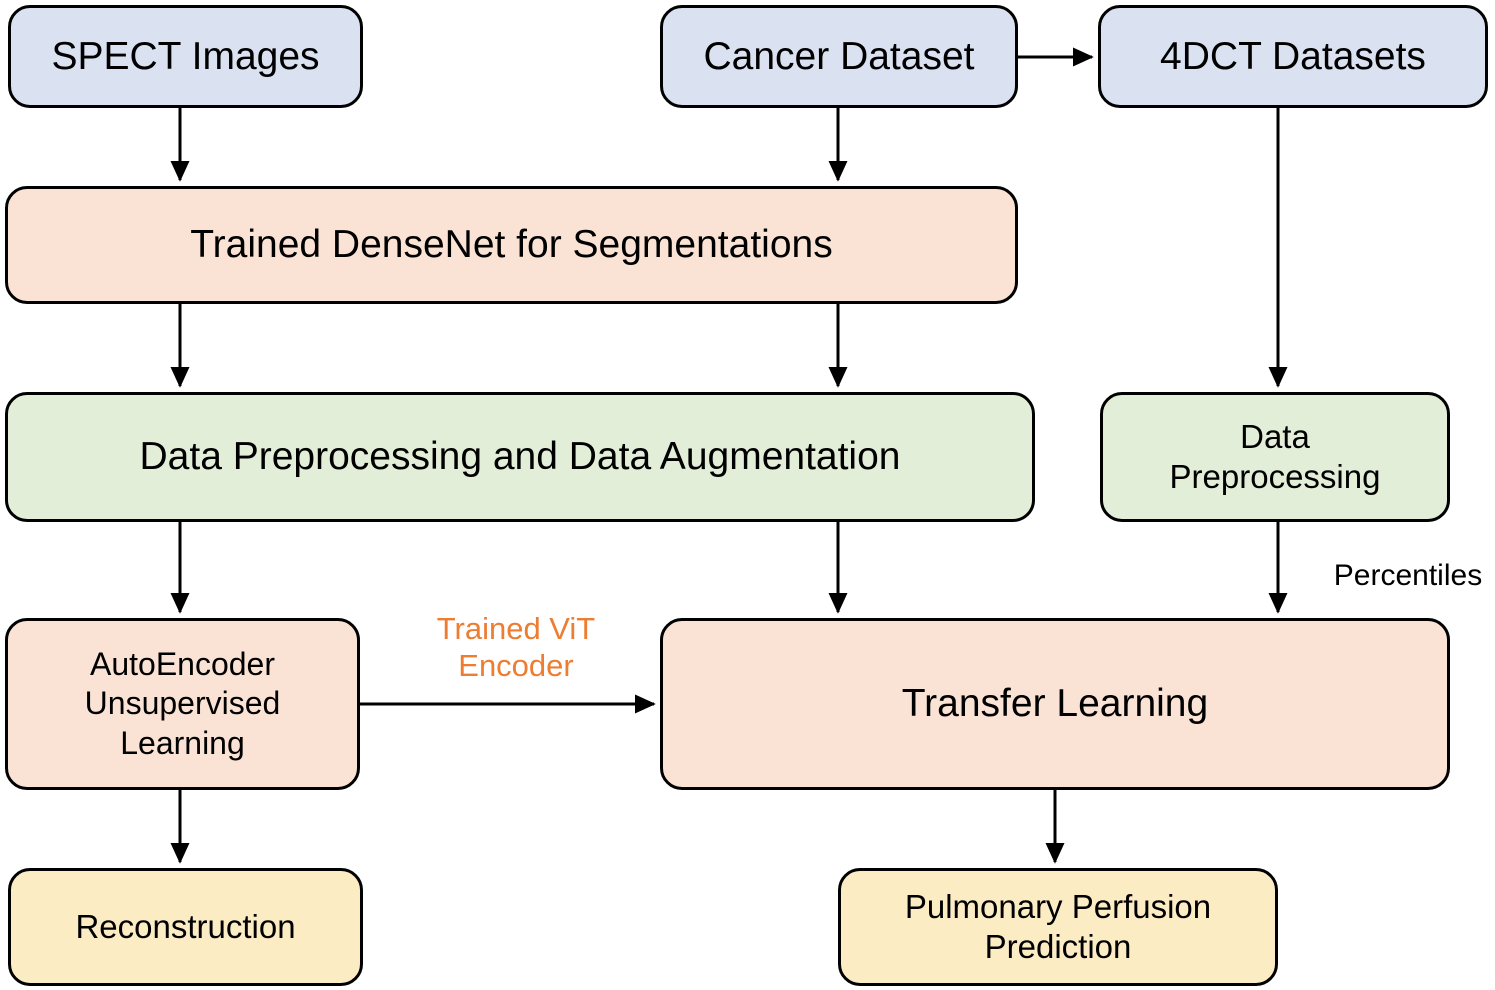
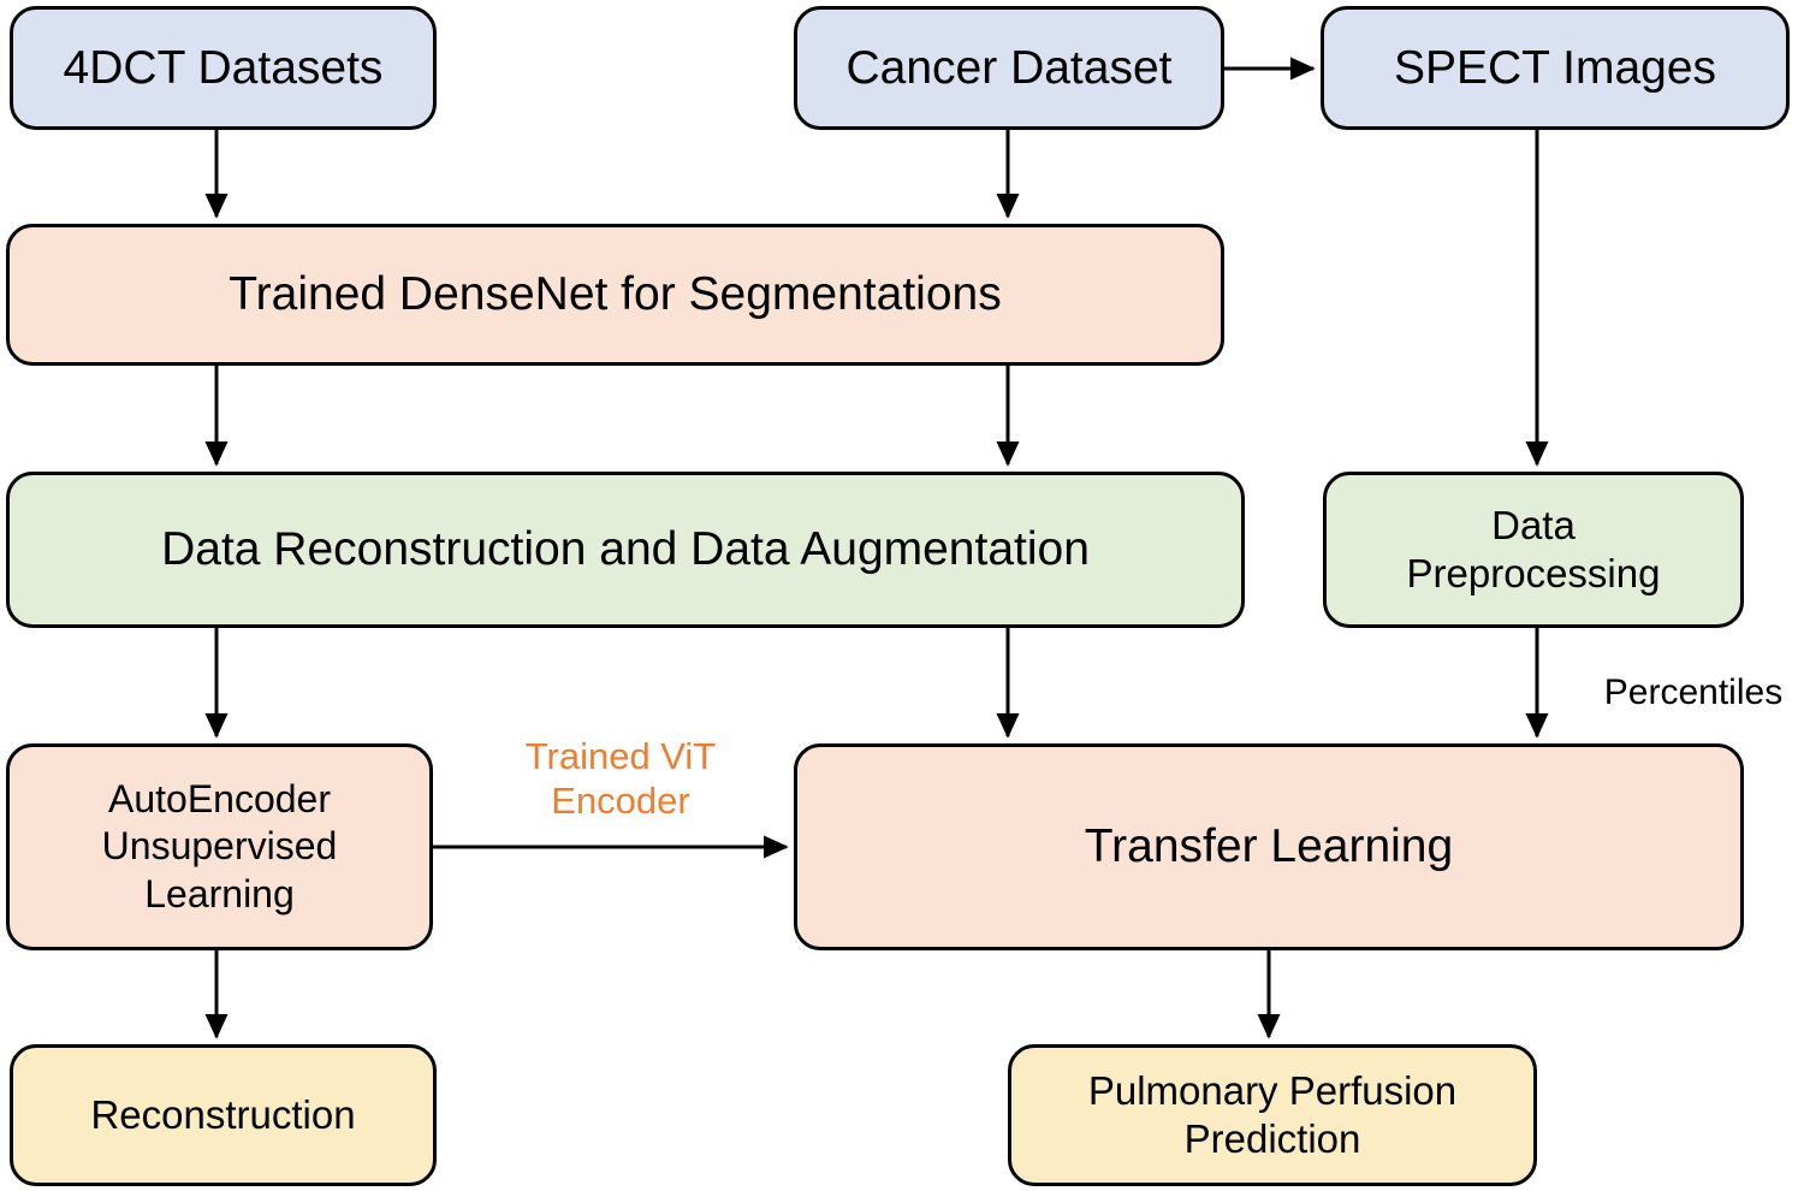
- SPECT Images
+ 4DCT Datasets
  Cancer Dataset
- 4DCT Datasets
+ SPECT Images
  Trained DenseNet for Segmentations
- Data Preprocessing and Data Augmentation
+ Data Reconstruction and Data Augmentation
  Data
  Preprocessing
  AutoEncoder
  Unsupervised
  Learning
  Transfer Learning
  Reconstruction
  Pulmonary Perfusion
  Prediction
  Trained ViT
  Encoder
  Percentiles
